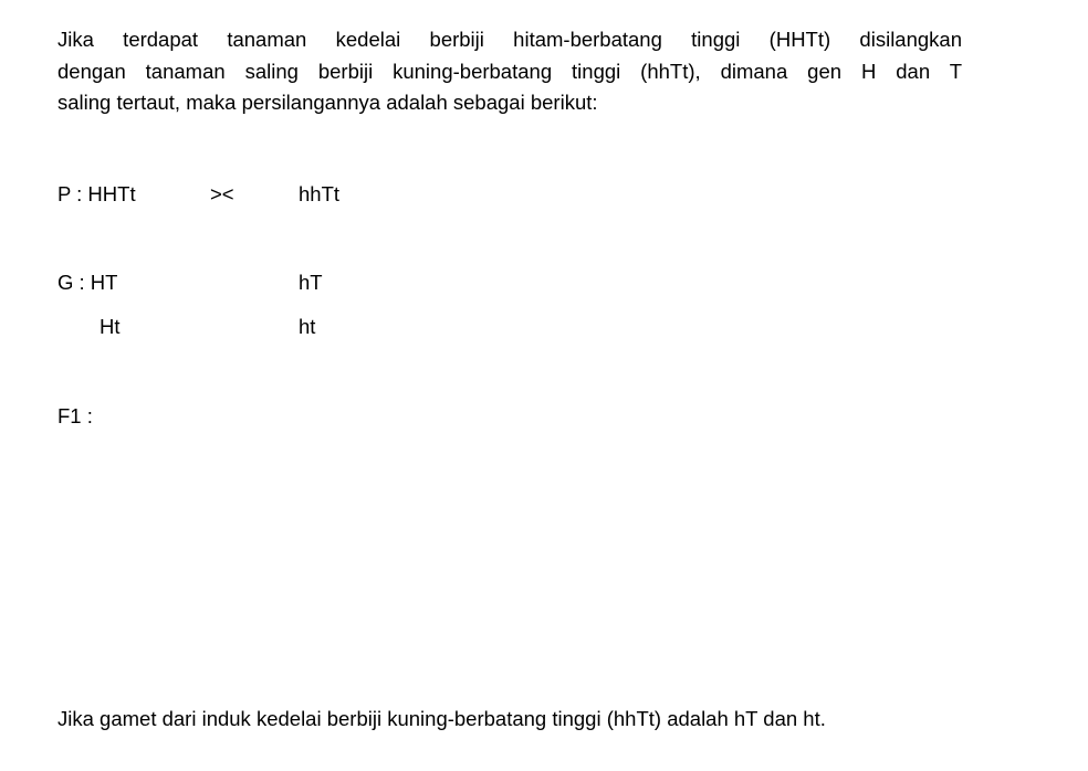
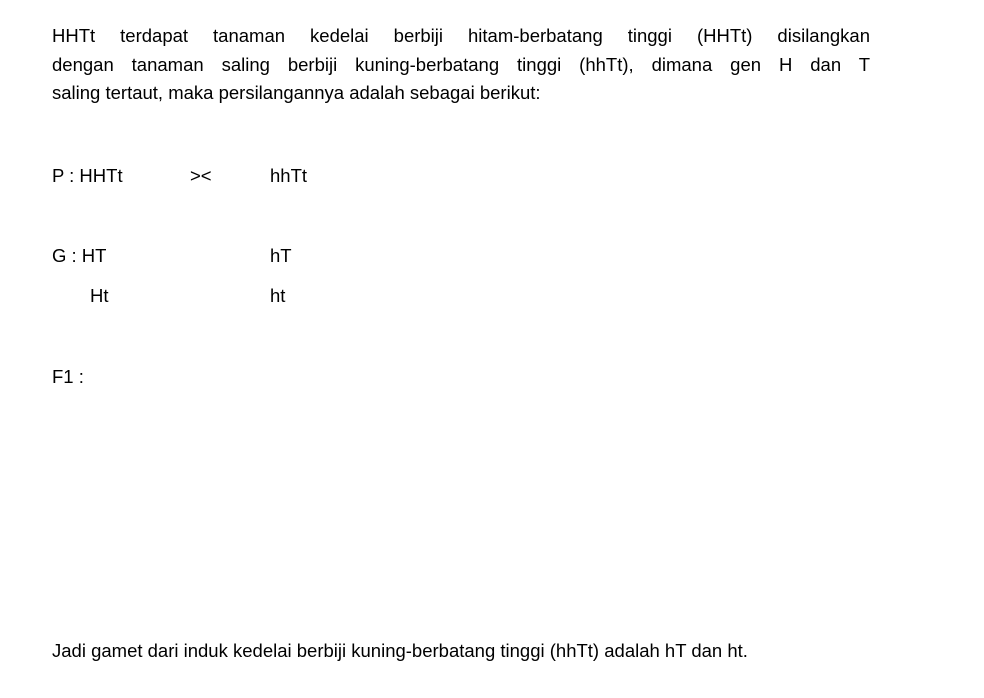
- Jika terdapat tanaman kedelai berbiji hitam-berbatang tinggi (HHTt) disilangkan
+ HHTt terdapat tanaman kedelai berbiji hitam-berbatang tinggi (HHTt) disilangkan
  dengan tanaman saling berbiji kuning-berbatang tinggi (hhTt), dimana gen H dan T
  saling tertaut, maka persilangannya adalah sebagai berikut:
  P : HHTt
  ><
  hhTt
  G : HT
  hT
  Ht
  ht
  F1 :
- Jika gamet dari induk kedelai berbiji kuning-berbatang tinggi (hhTt) adalah hT dan ht.
+ Jadi gamet dari induk kedelai berbiji kuning-berbatang tinggi (hhTt) adalah hT dan ht.
